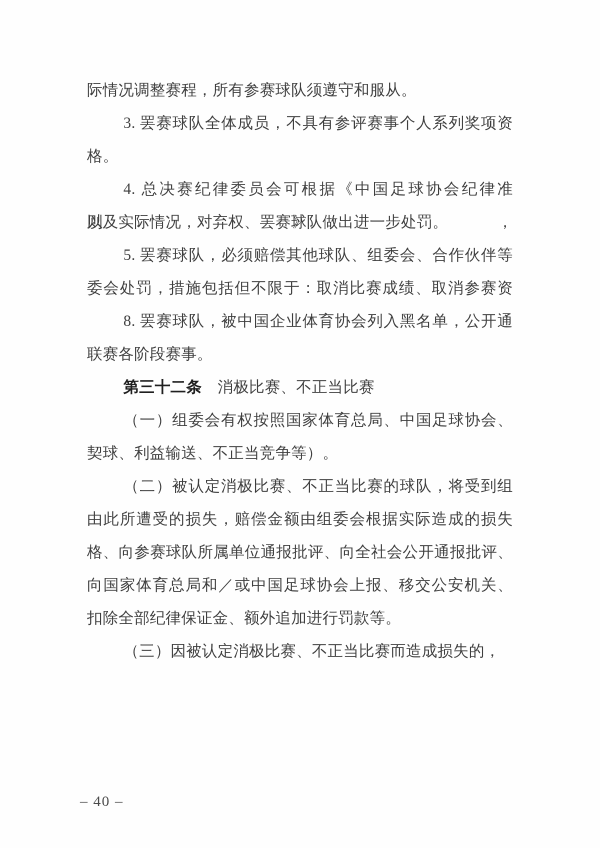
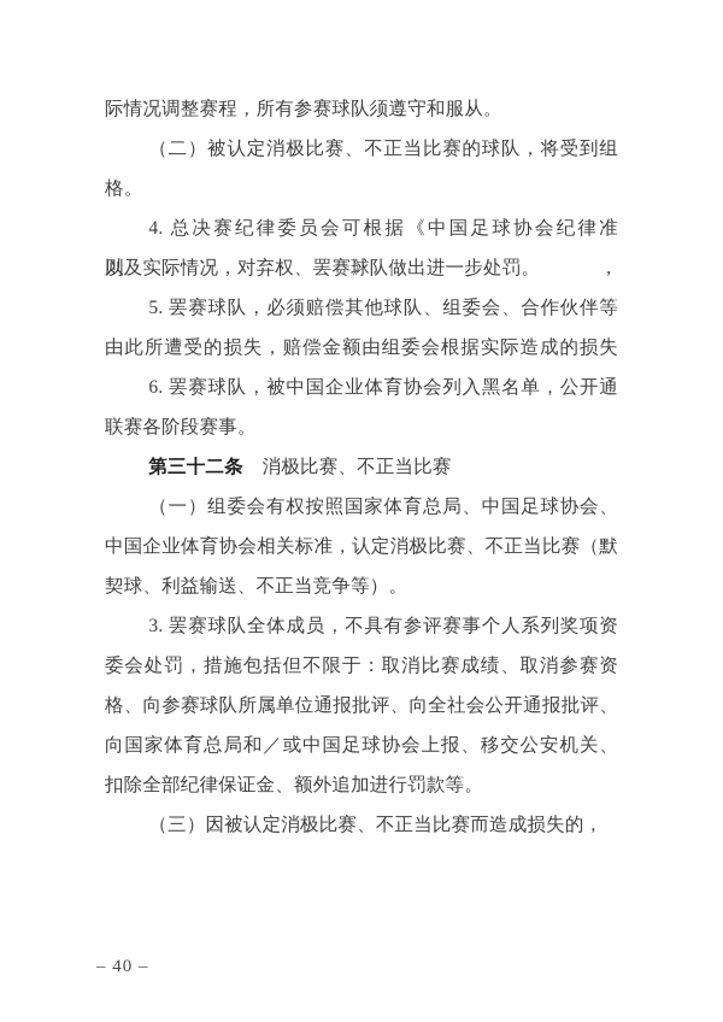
  际情况调整赛程，所有参赛球队须遵守和服从。
- 3. 罢赛球队全体成员，不具有参评赛事个人系列奖项资
+ （二）被认定消极比赛、不正当比赛的球队，将受到组
  格。
  4. 总决赛纪律委员会可根据《中国足球协会纪律准则》，
  以及实际情况，对弃权、罢赛球队做出进一步处罚。
  5. 罢赛球队，必须赔偿其他球队、组委会、合作伙伴等
- 委会处罚，措施包括但不限于：取消比赛成绩、取消参赛资
+ 由此所遭受的损失，赔偿金额由组委会根据实际造成的损失
- 8. 罢赛球队，被中国企业体育协会列入黑名单，公开通
+ 6. 罢赛球队，被中国企业体育协会列入黑名单，公开通
  联赛各阶段赛事。
  第三十二条 消极比赛、不正当比赛
  （一）组委会有权按照国家体育总局、中国足球协会、
+ 中国企业体育协会相关标准，认定消极比赛、不正当比赛（默
  契球、利益输送、不正当竞争等）。
- （二）被认定消极比赛、不正当比赛的球队，将受到组
+ 3. 罢赛球队全体成员，不具有参评赛事个人系列奖项资
- 由此所遭受的损失，赔偿金额由组委会根据实际造成的损失
+ 委会处罚，措施包括但不限于：取消比赛成绩、取消参赛资
  格、向参赛球队所属单位通报批评、向全社会公开通报批评、
  向国家体育总局和／或中国足球协会上报、移交公安机关、
  扣除全部纪律保证金、额外追加进行罚款等。
  （三）因被认定消极比赛、不正当比赛而造成损失的，
  – 40 –
